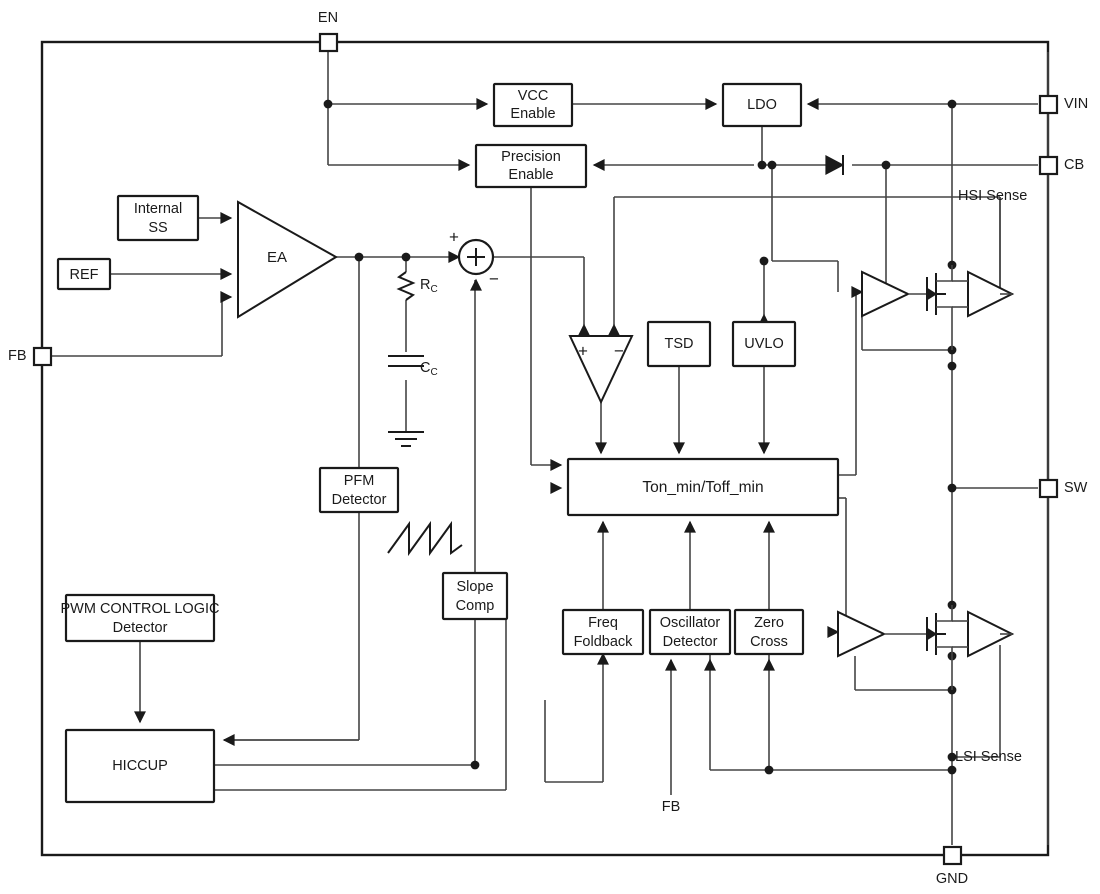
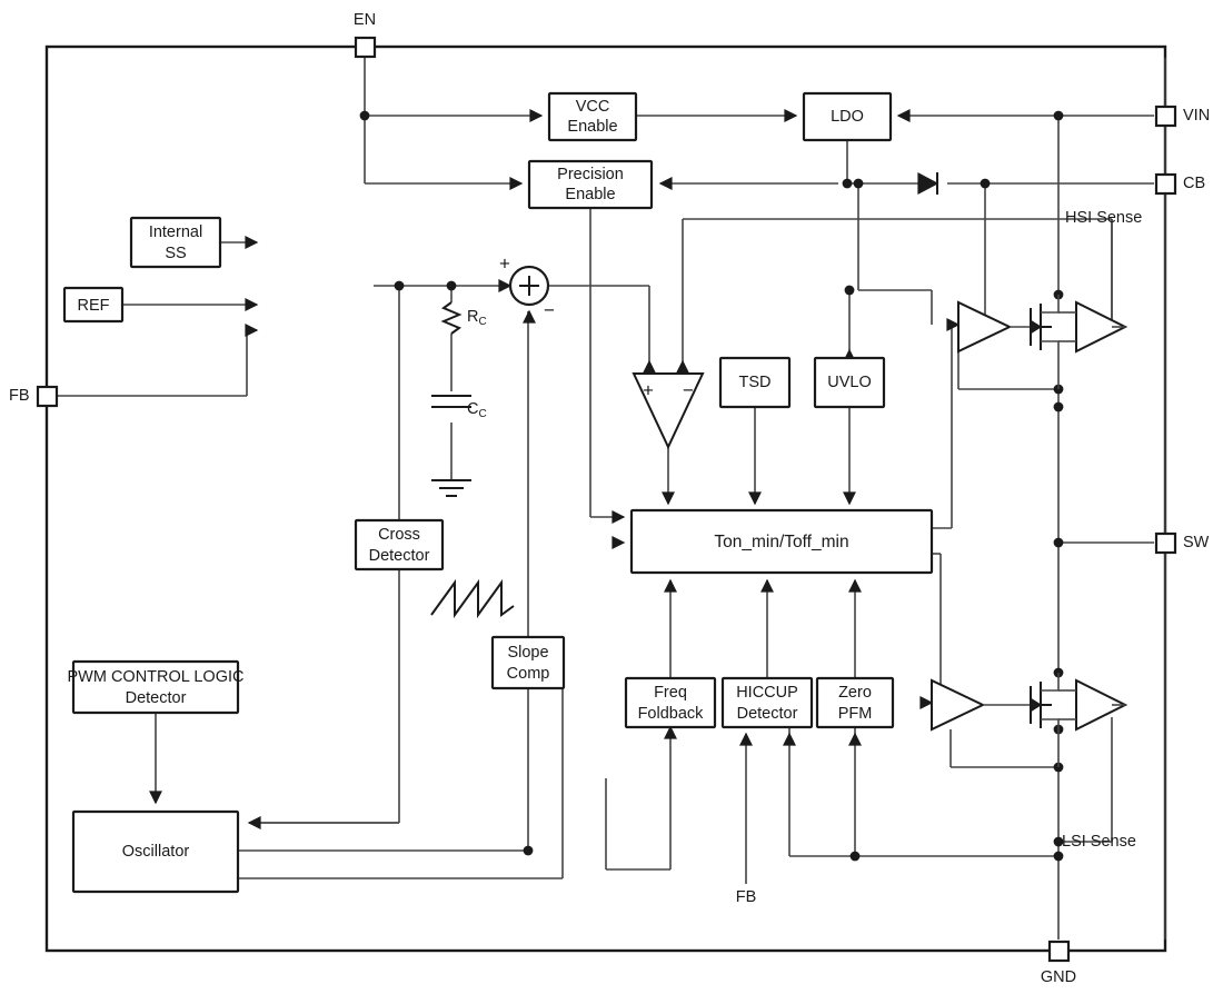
  EN
  VIN
  CB
  SW
  FB
  GND
  VCC
  Enable
  LDO
  Precision
  Enable
  Internal
  SS
  REF
  TSD
  UVLO
- PFM
+ Cross
  Detector
  Ton_min/Toff_min
  Slope
  Comp
  PWM CONTROL LOGIC
  Detector
  Freq
  Foldback
- Oscillator
+ HICCUP
  Detector
  Zero
- Cross
+ PFM
- HICCUP
+ Oscillator
- EA
  +
  −
  +
  −
  RC
  CC
  HSI Sense
  LSI Sense
  FB
